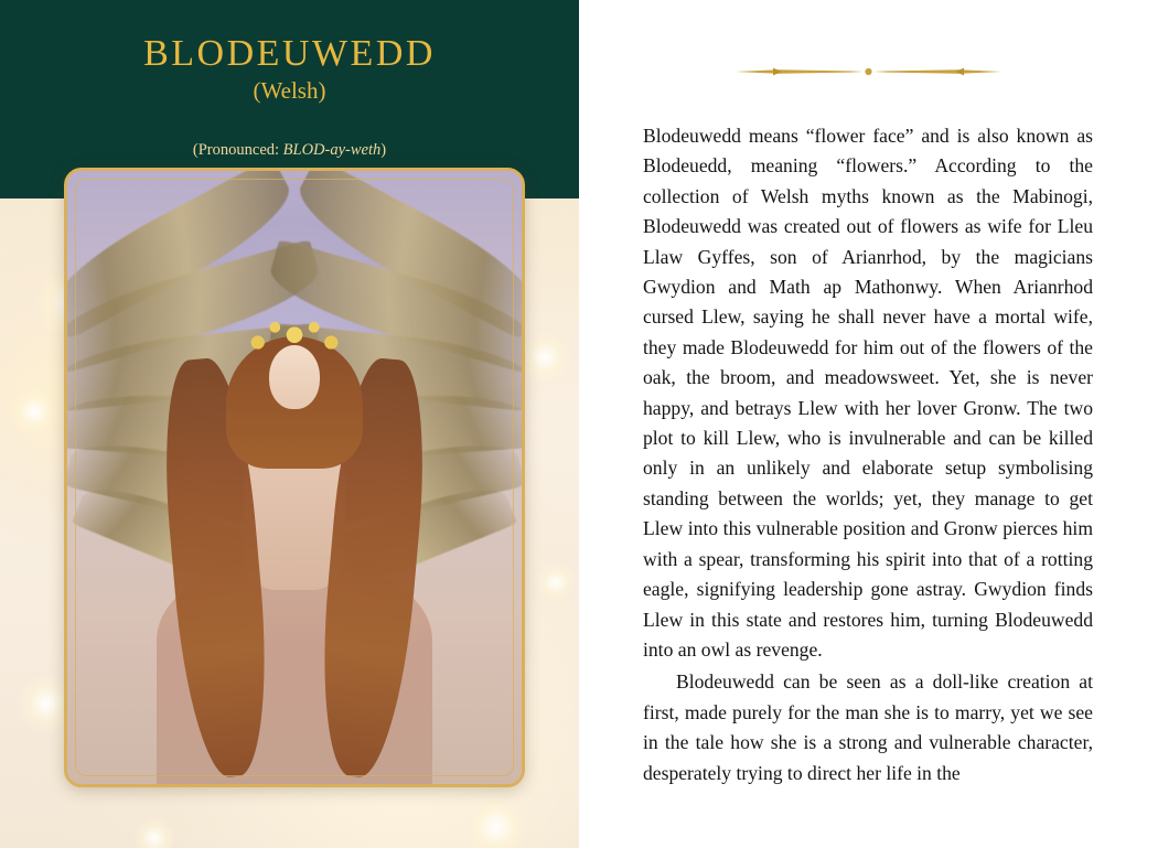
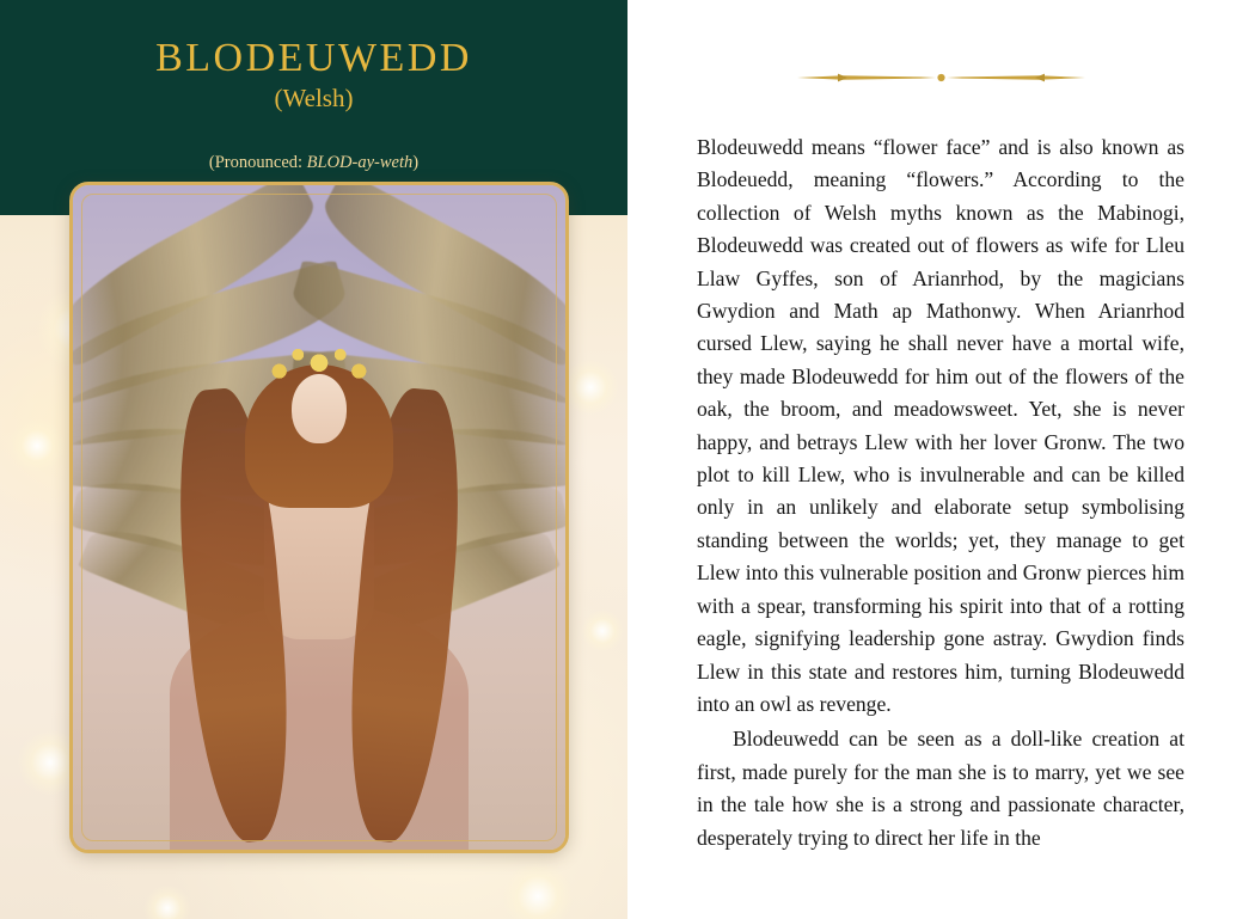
  BLODEUWEDD
  (Welsh)
  (Pronounced: BLOD-ay-weth)
  Blodeuwedd means “flower face” and is also known as Blodeuedd, meaning “flowers.” According to the collection of Welsh myths known as the Mabinogi, Blodeuwedd was created out of flowers as wife for Lleu Llaw Gyffes, son of Arianrhod, by the magicians Gwydion and Math ap Mathonwy. When Arianrhod cursed Llew, saying he shall never have a mortal wife, they made Blodeuwedd for him out of the flowers of the oak, the broom, and meadowsweet. Yet, she is never happy, and betrays Llew with her lover Gronw. The two plot to kill Llew, who is invulnerable and can be killed only in an unlikely and elaborate setup symbolising standing between the worlds; yet, they manage to get Llew into this vulnerable position and Gronw pierces him with a spear, transforming his spirit into that of a rotting eagle, signifying leadership gone astray. Gwydion finds Llew in this state and restores him, turning Blodeuwedd into an owl as revenge.
- Blodeuwedd can be seen as a doll-like creation at first, made purely for the man she is to marry, yet we see in the tale how she is a strong and vulnerable character, desperately trying to direct her life in the
+ Blodeuwedd can be seen as a doll-like creation at first, made purely for the man she is to marry, yet we see in the tale how she is a strong and passionate character, desperately trying to direct her life in the
